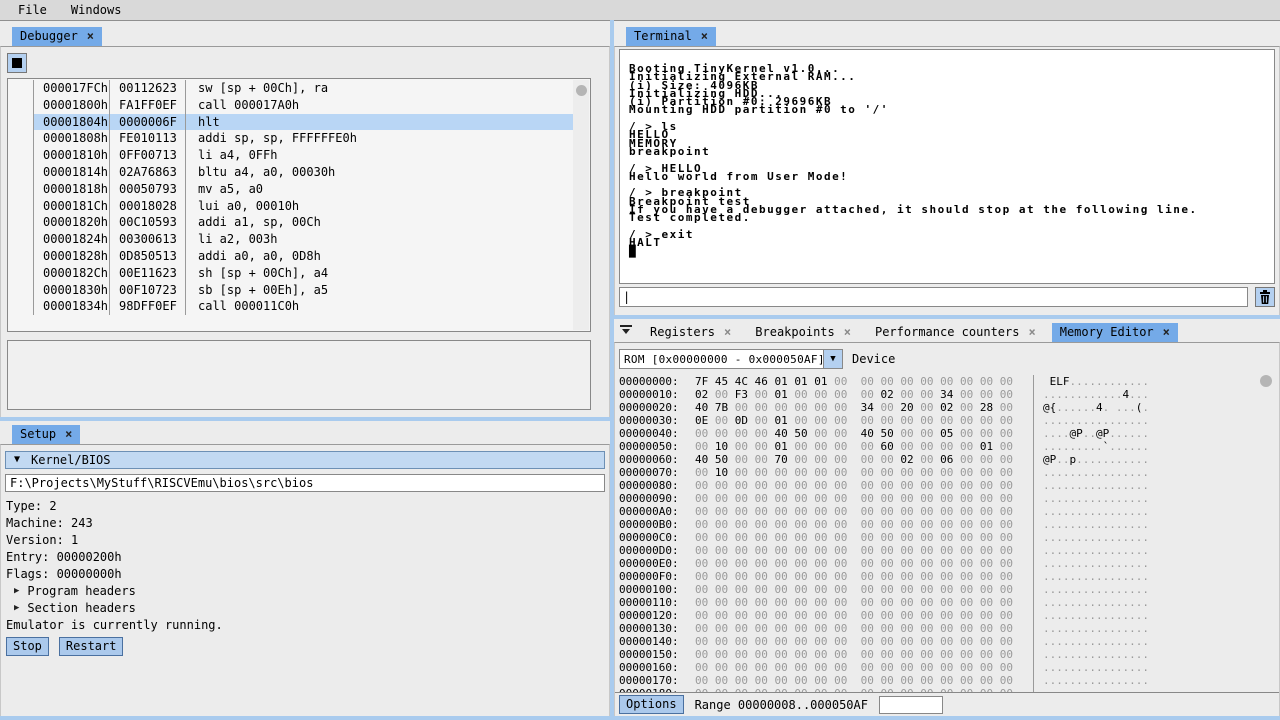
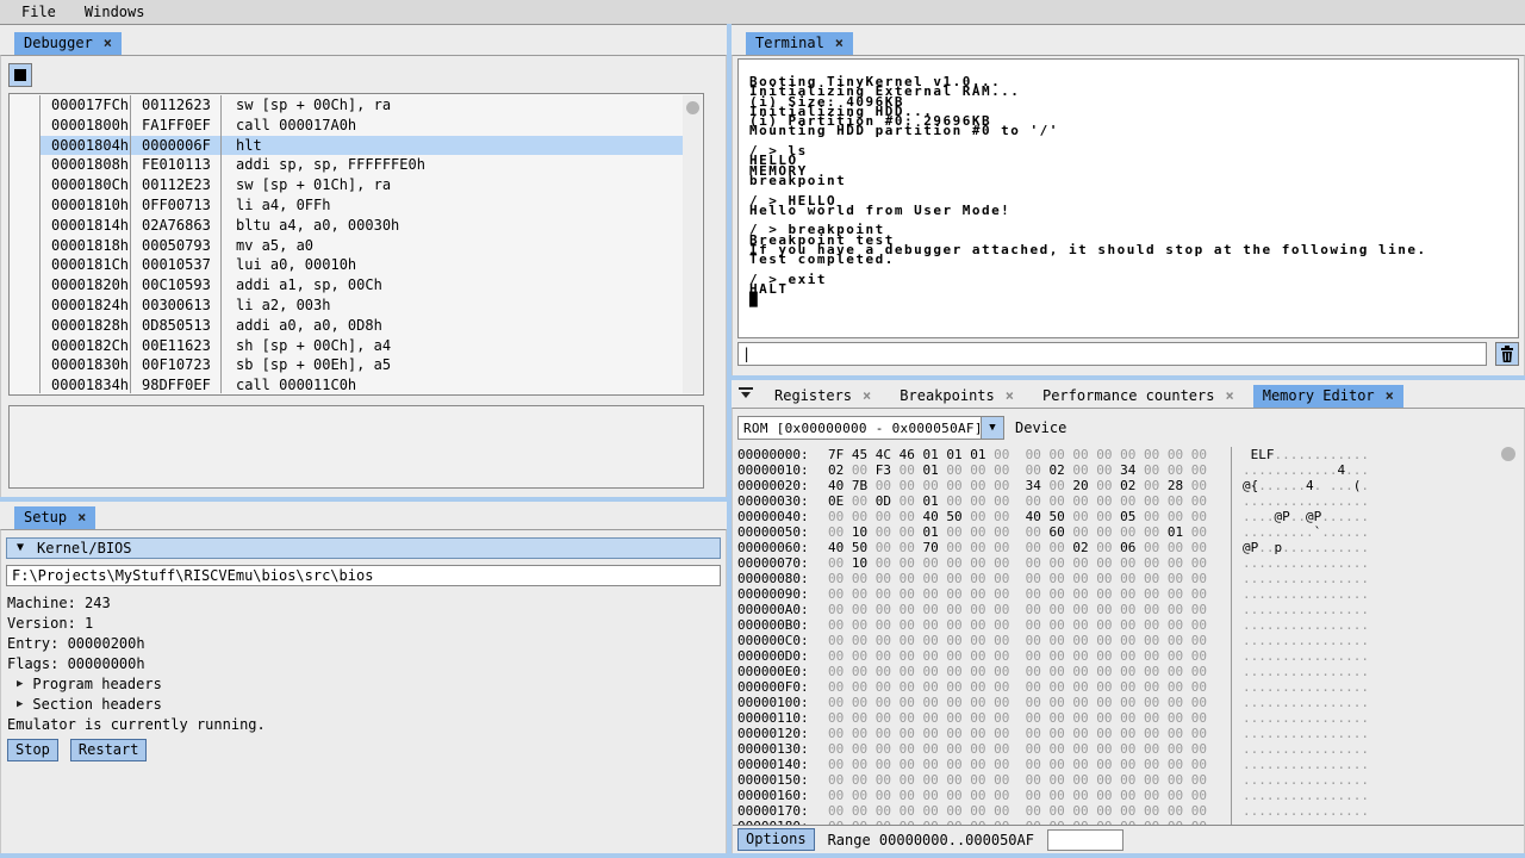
  File
  Windows
  Debugger
  ×
  000017FCh
  00112623
  sw [sp + 00Ch], ra
  00001800h
  FA1FF0EF
  call 000017A0h
  00001804h
  0000006F
  hlt
  00001808h
  FE010113
  addi sp, sp, FFFFFFE0h
+ 0000180Ch
+ 00112E23
+ sw [sp + 01Ch], ra
  00001810h
  0FF00713
  li a4, 0FFh
  00001814h
  02A76863
  bltu a4, a0, 00030h
  00001818h
  00050793
  mv a5, a0
  0000181Ch
- 00018028
+ 00010537
  lui a0, 00010h
  00001820h
  00C10593
  addi a1, sp, 00Ch
  00001824h
  00300613
  li a2, 003h
  00001828h
  0D850513
  addi a0, a0, 0D8h
  0000182Ch
  00E11623
  sh [sp + 00Ch], a4
  00001830h
  00F10723
  sb [sp + 00Eh], a5
  00001834h
  98DFF0EF
  call 000011C0h
  Setup
  ×
  ▼
  Kernel/BIOS
  F:\Projects\MyStuff\RISCVEmu\bios\src\bios
- Type: 2
  Machine: 243
  Version: 1
  Entry: 00000200h
  Flags: 00000000h
  ▶
  Program headers
  ▶
  Section headers
  Emulator is currently running.
  Stop
  Restart
  Terminal
  ×
  Booting TinyKernel v1.0...
  Initializing External RAM...
  (i) Size: 4096KB
  Initializing HDD...
  (i) Partition #0: 29696KB
  Mounting HDD partition #0 to '/'
  / > ls
  HELLO
  MEMORY
  breakpoint
  / > HELLO
  Hello world from User Mode!
  / > breakpoint
  Breakpoint test
  If you have a debugger attached, it should stop at the following line.
  Test completed.
  / > exit
  HALT
  █
  |
  Registers
  ×
  Breakpoints
  ×
  Performance counters
  ×
  Memory Editor
  ×
  ROM [0x00000000 - 0x000050AF]
  ▼
  Device
  00000000:
  7F 45 4C 46 01 01 01 00 00 00 00 00 00 00 00 00
  ELF............
  00000010:
  02 00 F3 00 01 00 00 00 00 02 00 00 34 00 00 00
  ............4...
  00000020:
  40 7B 00 00 00 00 00 00 34 00 20 00 02 00 28 00
  @{......4. ...(.
  00000030:
  0E 00 0D 00 01 00 00 00 00 00 00 00 00 00 00 00
  ................
  00000040:
  00 00 00 00 40 50 00 00 40 50 00 00 05 00 00 00
  ....@P..@P......
  00000050:
  00 10 00 00 01 00 00 00 00 60 00 00 00 00 01 00
  .........`......
  00000060:
  40 50 00 00 70 00 00 00 00 00 02 00 06 00 00 00
  @P..p...........
  00000070:
  00 10 00 00 00 00 00 00 00 00 00 00 00 00 00 00
  ................
  00000080:
  00 00 00 00 00 00 00 00 00 00 00 00 00 00 00 00
  ................
  00000090:
  00 00 00 00 00 00 00 00 00 00 00 00 00 00 00 00
  ................
  000000A0:
  00 00 00 00 00 00 00 00 00 00 00 00 00 00 00 00
  ................
  000000B0:
  00 00 00 00 00 00 00 00 00 00 00 00 00 00 00 00
  ................
  000000C0:
  00 00 00 00 00 00 00 00 00 00 00 00 00 00 00 00
  ................
  000000D0:
  00 00 00 00 00 00 00 00 00 00 00 00 00 00 00 00
  ................
  000000E0:
  00 00 00 00 00 00 00 00 00 00 00 00 00 00 00 00
  ................
  000000F0:
  00 00 00 00 00 00 00 00 00 00 00 00 00 00 00 00
  ................
  00000100:
  00 00 00 00 00 00 00 00 00 00 00 00 00 00 00 00
  ................
  00000110:
  00 00 00 00 00 00 00 00 00 00 00 00 00 00 00 00
  ................
  00000120:
  00 00 00 00 00 00 00 00 00 00 00 00 00 00 00 00
  ................
  00000130:
  00 00 00 00 00 00 00 00 00 00 00 00 00 00 00 00
  ................
  00000140:
  00 00 00 00 00 00 00 00 00 00 00 00 00 00 00 00
  ................
  00000150:
  00 00 00 00 00 00 00 00 00 00 00 00 00 00 00 00
  ................
  00000160:
  00 00 00 00 00 00 00 00 00 00 00 00 00 00 00 00
  ................
  00000170:
  00 00 00 00 00 00 00 00 00 00 00 00 00 00 00 00
  ................
  Options
- Range 00000008..000050AF
+ Range 00000000..000050AF
